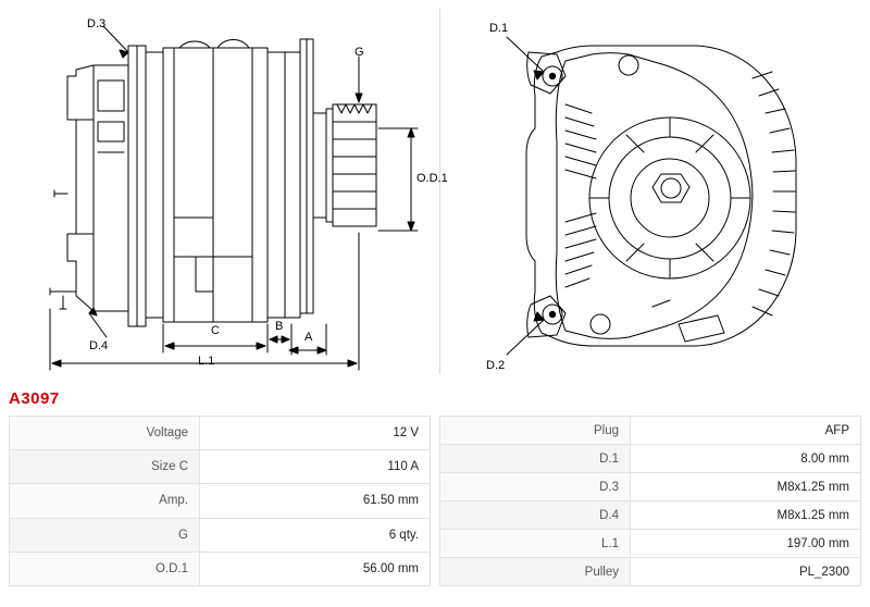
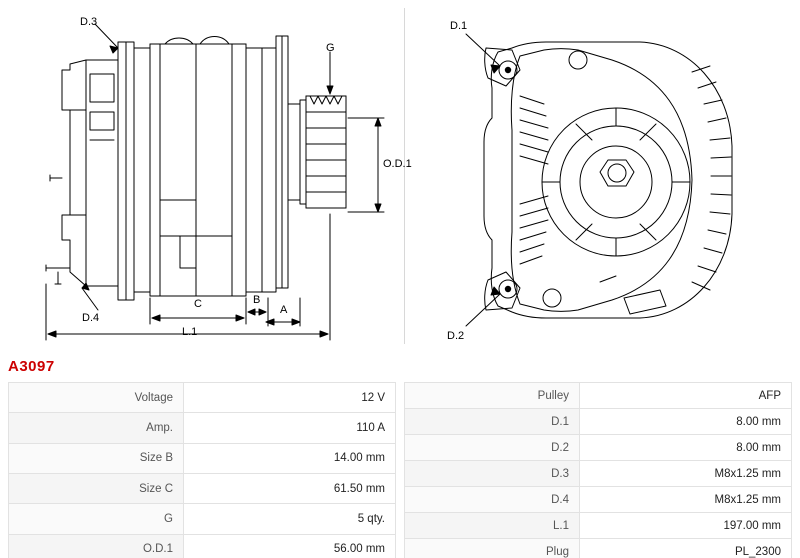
  D.3
  G
  O.D.1
  C
  B
  A
  D.4
  L.1
  D.1
  D.2
  A3097
  Voltage	12 V
- Size C	110 A
+ Amp.	110 A
+ Size B	14.00 mm
- Amp.	61.50 mm
+ Size C	61.50 mm
- G	6 qty.
+ G	5 qty.
  O.D.1	56.00 mm
- Plug	AFP
+ Pulley	AFP
  D.1	8.00 mm
+ D.2	8.00 mm
  D.3	M8x1.25 mm
  D.4	M8x1.25 mm
  L.1	197.00 mm
- Pulley	PL_2300
+ Plug	PL_2300
